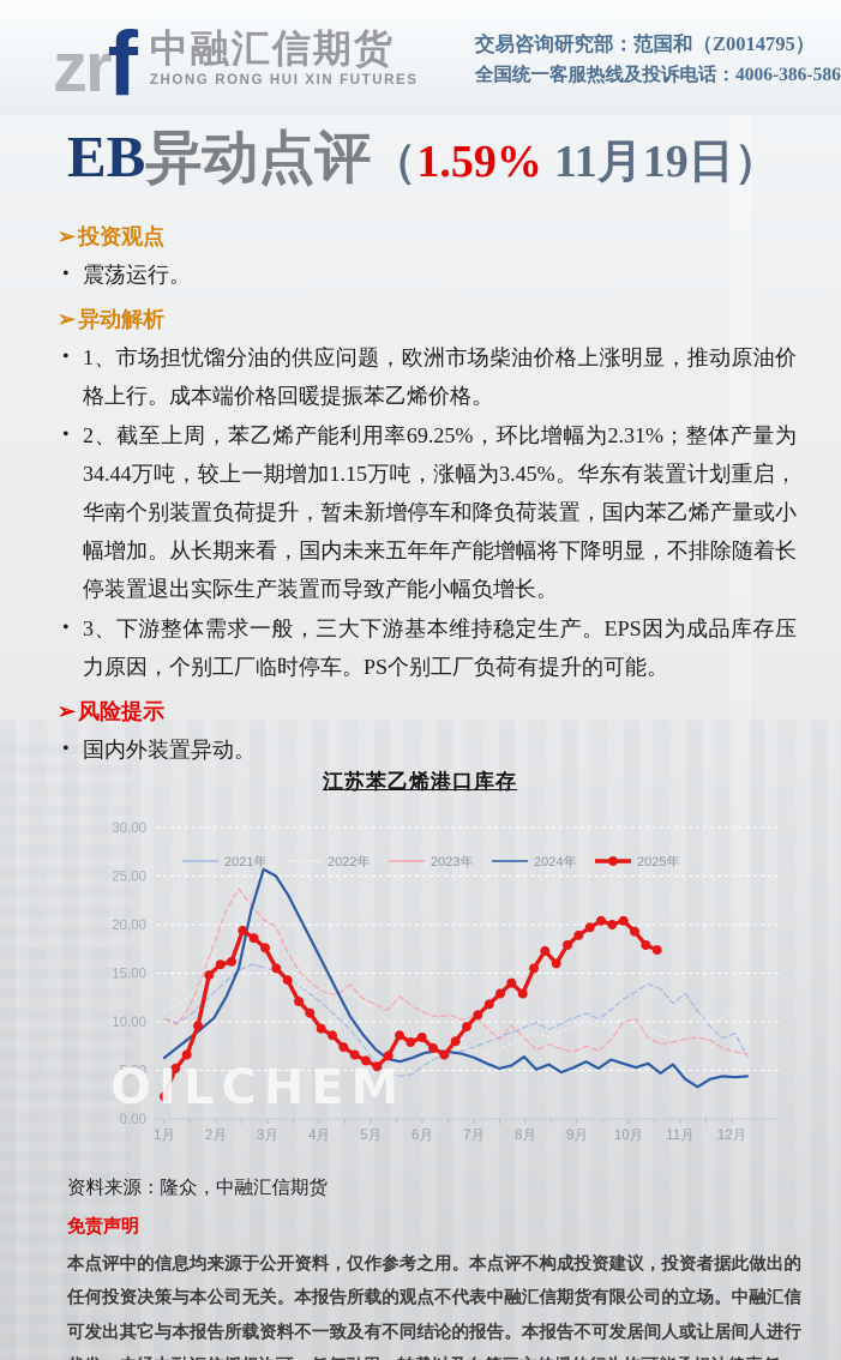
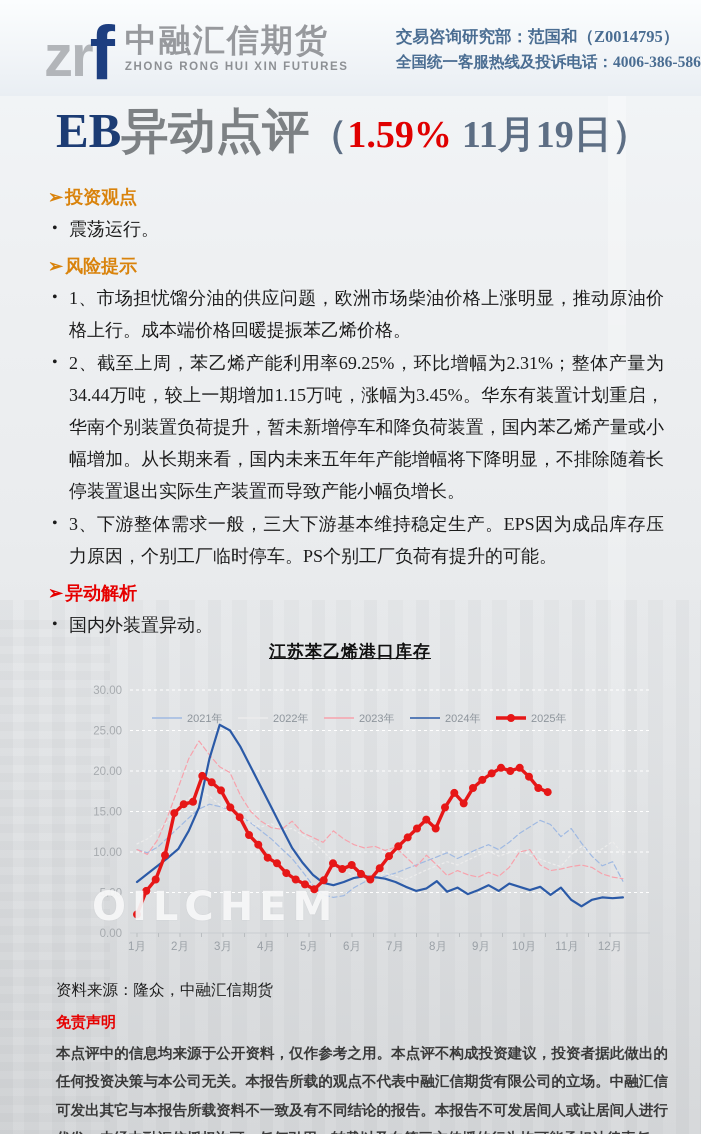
  zr
  f
  中融汇信期货
  ZHONG RONG HUI XIN FUTURES
  交易咨询研究部：范国和（Z0014795）
  全国统一客服热线及投诉电话：4006-386-586
  EB异动点评（1.59% 11月19日）
  ➢投资观点
  •
  震荡运行。
- ➢异动解析
+ ➢风险提示
  •
  1、市场担忧馏分油的供应问题，欧洲市场柴油价格上涨明显，推动原油价格上行。成本端价格回暖提振苯乙烯价格。
  •
  2、截至上周，苯乙烯产能利用率69.25%，环比增幅为2.31%；整体产量为34.44万吨，较上一期增加1.15万吨，涨幅为3.45%。华东有装置计划重启，华南个别装置负荷提升，暂未新增停车和降负荷装置，国内苯乙烯产量或小幅增加。从长期来看，国内未来五年年产能增幅将下降明显，不排除随着长停装置退出实际生产装置而导致产能小幅负增长。
  •
  3、下游整体需求一般，三大下游基本维持稳定生产。EPS因为成品库存压力原因，个别工厂临时停车。PS个别工厂负荷有提升的可能。
- ➢风险提示
+ ➢异动解析
  •
  国内外装置异动。
  江苏苯乙烯港口库存
  0.00
  5.00
  10.00
  15.00
  20.00
  25.00
  30.00
  1月
  2月
  3月
  4月
  5月
  6月
  7月
  8月
  9月
  10月
  11月
  12月
  2021年
  2022年
  2023年
  2024年
  2025年
  OILCHEM
  资料来源：隆众，中融汇信期货
  免责声明
  本点评中的信息均来源于公开资料，仅作参考之用。本点评不构成投资建议，投资者据此做出的任何投资决策与本公司无关。本报告所载的观点不代表中融汇信期货有限公司的立场。中融汇信可发出其它与本报告所载资料不一致及有不同结论的报告。本报告不可发居间人或让居间人进行
